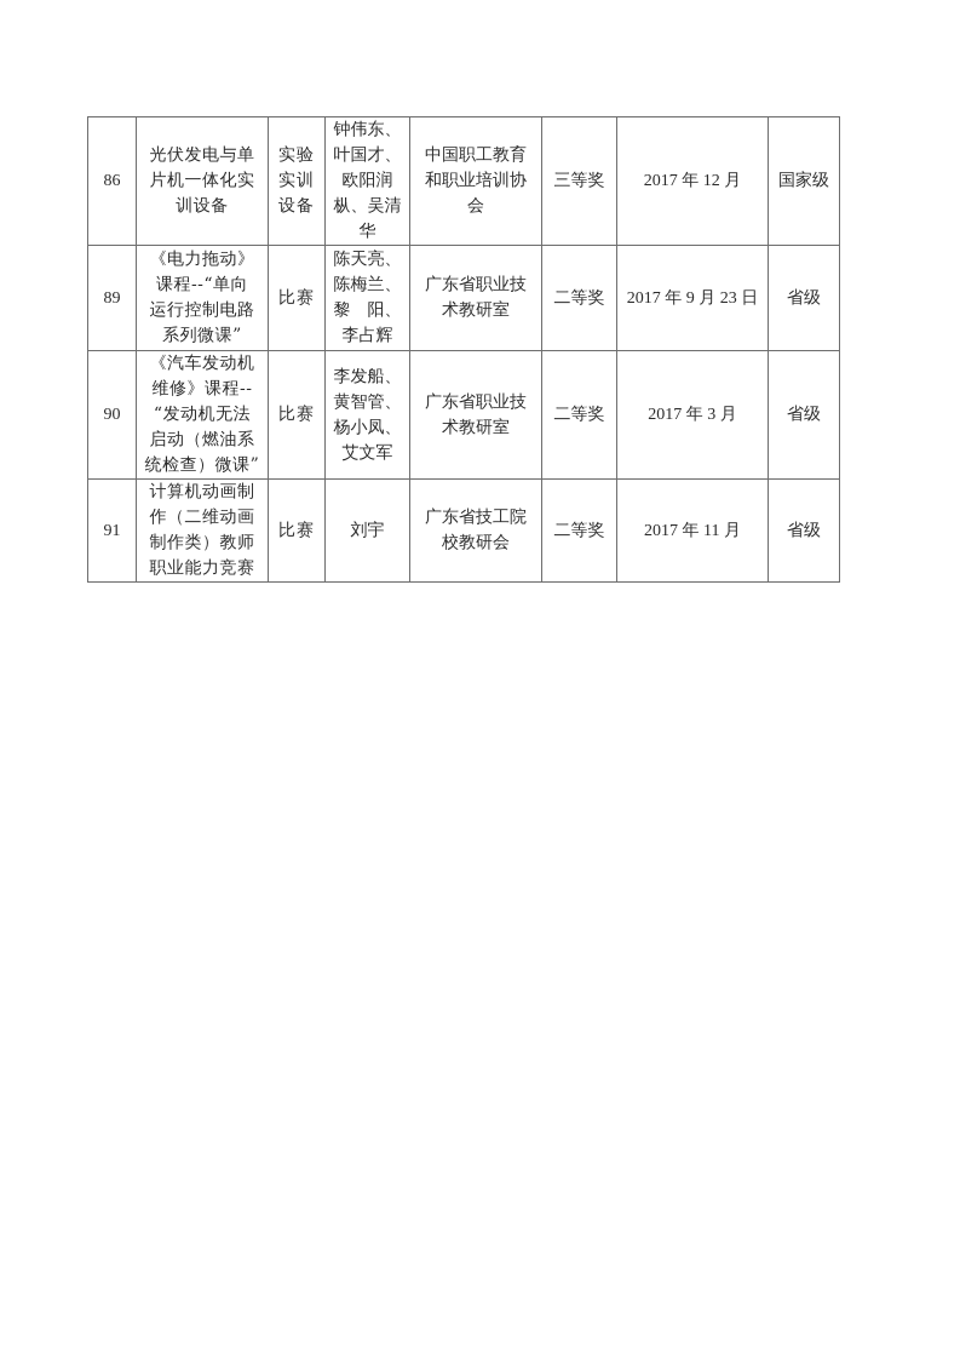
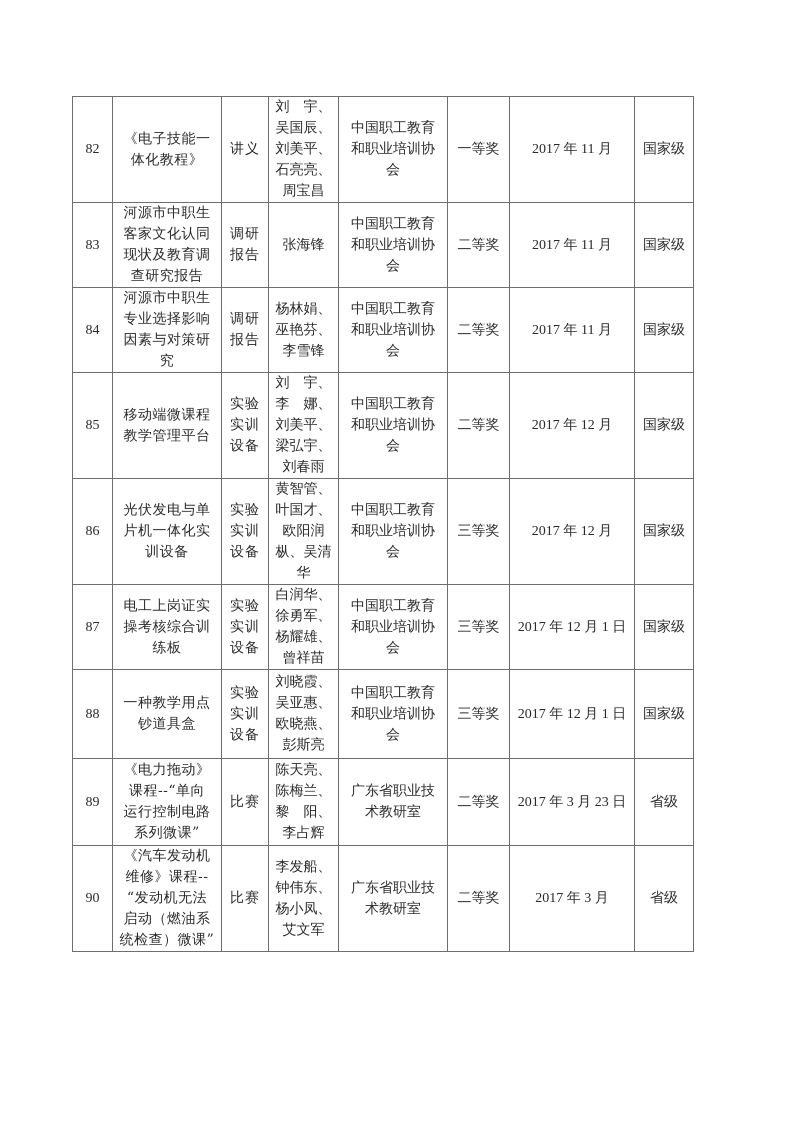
+ 82	《电子技能一体化教程》	讲义	刘 宇、吴国辰、刘美平、石亮亮、周宝昌	中国职工教育和职业培训协会	一等奖	2017 年 11 月	国家级
+ 83	河源市中职生客家文化认同现状及教育调查研究报告	调研报告	张海锋	中国职工教育和职业培训协会	二等奖	2017 年 11 月	国家级
+ 84	河源市中职生专业选择影响因素与对策研究	调研报告	杨林娟、巫艳芬、李雪锋	中国职工教育和职业培训协会	二等奖	2017 年 11 月	国家级
+ 85	移动端微课程教学管理平台	实验实训设备	刘 宇、李 娜、刘美平、梁弘宇、刘春雨	中国职工教育和职业培训协会	二等奖	2017 年 12 月	国家级
- 86	光伏发电与单片机一体化实训设备	实验实训设备	钟伟东、叶国才、欧阳润枞、吴清华	中国职工教育和职业培训协会	三等奖	2017 年 12 月	国家级
+ 86	光伏发电与单片机一体化实训设备	实验实训设备	黄智管、叶国才、欧阳润枞、吴清华	中国职工教育和职业培训协会	三等奖	2017 年 12 月	国家级
+ 87	电工上岗证实操考核综合训练板	实验实训设备	白润华、徐勇军、杨耀雄、曾祥苗	中国职工教育和职业培训协会	三等奖	2017 年 12 月 1 日	国家级
+ 88	一种教学用点钞道具盒	实验实训设备	刘晓霞、吴亚惠、欧晓燕、彭斯亮	中国职工教育和职业培训协会	三等奖	2017 年 12 月 1 日	国家级
- 89	《电力拖动》课程--“单向运行控制电路系列微课”	比赛	陈天亮、陈梅兰、黎 阳、李占辉	广东省职业技术教研室	二等奖	2017 年 9 月 23 日	省级
+ 89	《电力拖动》课程--“单向运行控制电路系列微课”	比赛	陈天亮、陈梅兰、黎 阳、李占辉	广东省职业技术教研室	二等奖	2017 年 3 月 23 日	省级
- 90	《汽车发动机维修》课程--“发动机无法启动（燃油系统检查）微课”	比赛	李发船、黄智管、杨小凤、艾文军	广东省职业技术教研室	二等奖	2017 年 3 月	省级
+ 90	《汽车发动机维修》课程--“发动机无法启动（燃油系统检查）微课”	比赛	李发船、钟伟东、杨小凤、艾文军	广东省职业技术教研室	二等奖	2017 年 3 月	省级
- 91	计算机动画制作（二维动画制作类）教师职业能力竞赛	比赛	刘宇	广东省技工院校教研会	二等奖	2017 年 11 月	省级
